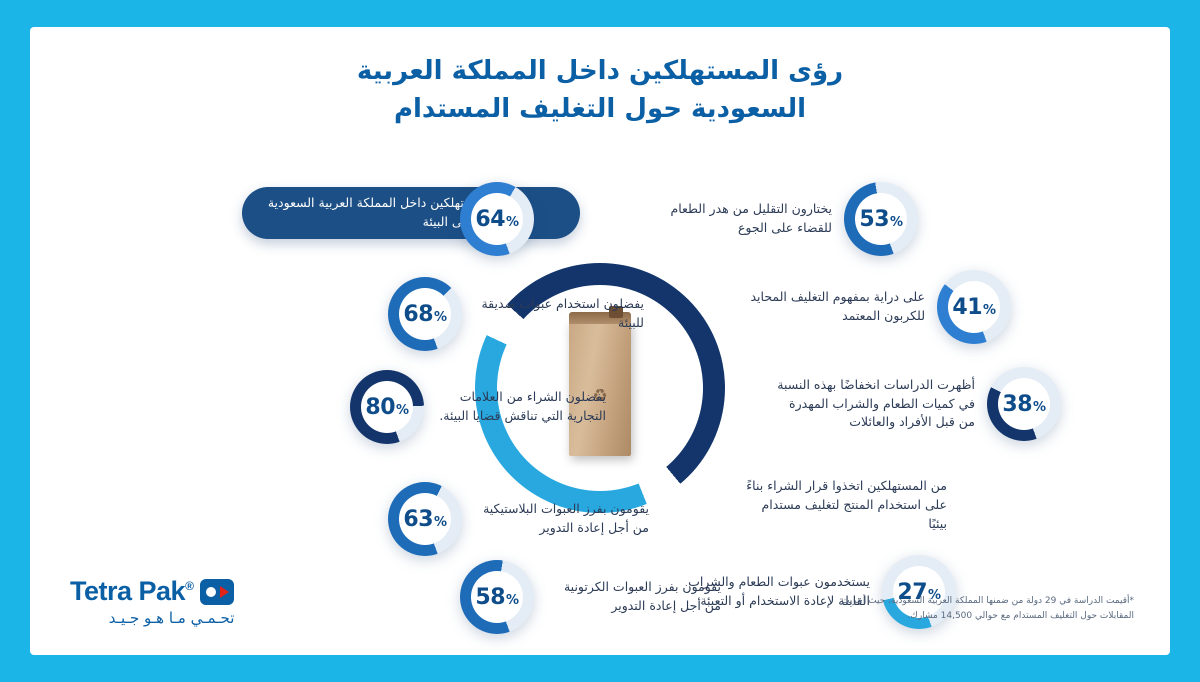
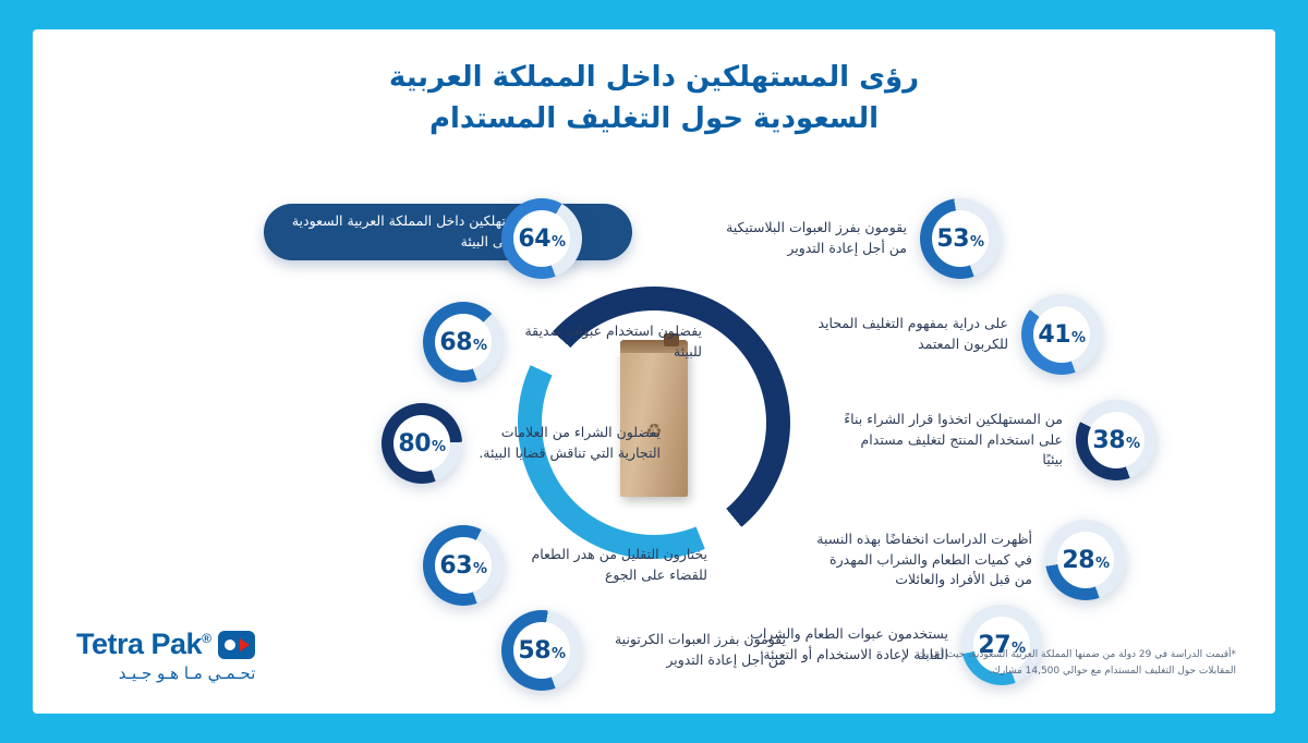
  رؤى المستهلكين داخل المملكة العربية
  السعودية حول التغليف المستدام
  ♻
  تهلكين داخل المملكة العربية السعوديةى البيئة
  64%
  يفضلون استخدام عبوات صديقة للبيئة
  68%
  يفضلون الشراء من العلامات التجارية التي تناقش قضايا البيئة.
  80%
- يقومون بفرز العبوات البلاستيكية من أجل إعادة التدوير
+ يختارون التقليل من هدر الطعام للقضاء على الجوع
  63%
  يقومون بفرز العبوات الكرتونية من أجل إعادة التدوير
  58%
  53%
- يختارون التقليل من هدر الطعام للقضاء على الجوع
+ يقومون بفرز العبوات البلاستيكية من أجل إعادة التدوير
  41%
  على دراية بمفهوم التغليف المحايد للكربون المعتمد
  38%
- أظهرت الدراسات انخفاضًا بهذه النسبة في كميات الطعام والشراب المهدرة من قبل الأفراد والعائلات
+ من المستهلكين اتخذوا قرار الشراء بناءً على استخدام المنتج لتغليف مستدام بيئيًا
+ 28%
- من المستهلكين اتخذوا قرار الشراء بناءً على استخدام المنتج لتغليف مستدام بيئيًا
+ أظهرت الدراسات انخفاضًا بهذه النسبة في كميات الطعام والشراب المهدرة من قبل الأفراد والعائلات
  27%
  يستخدمون عبوات الطعام والشراب القابلة لإعادة الاستخدام أو التعبئة
  Tetra Pak®
  تحـمـي مـا هـو جـيـد
  *أقيمت الدراسة في 29 دولة من ضمنها المملكة العربية السعودية، حيث أجريت المقابلات حول التغليف المستدام مع حوالي 14,500 مشارك.
